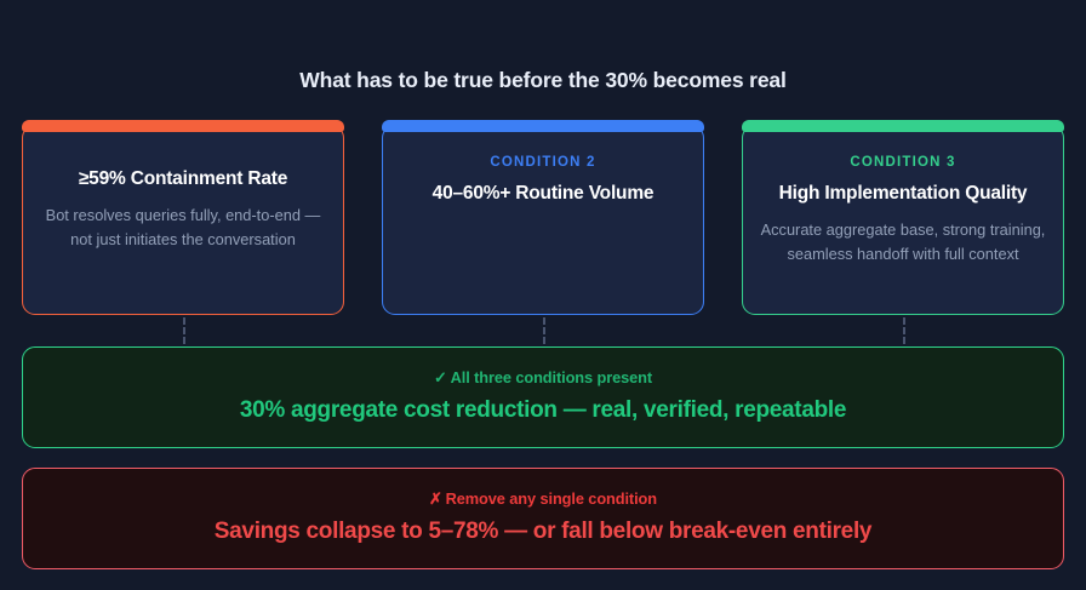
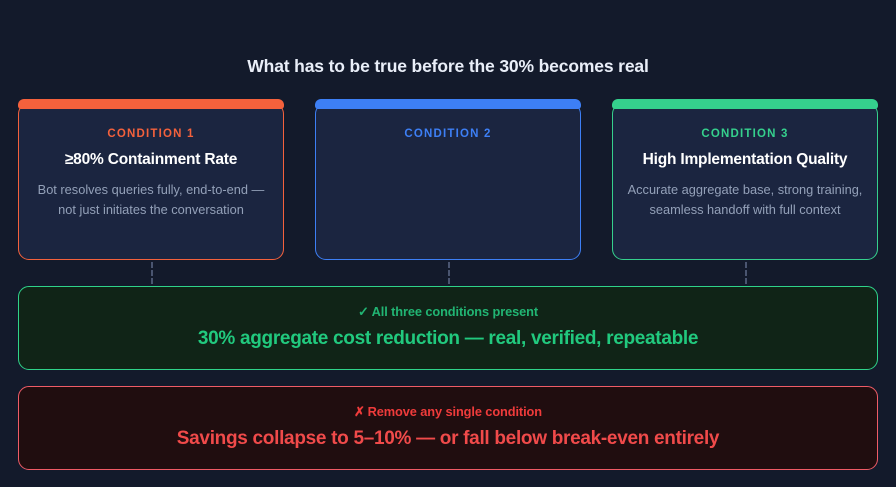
  What has to be true before the 30% becomes real
+ CONDITION 1
- ≥59% Containment Rate
+ ≥80% Containment Rate
  Bot resolves queries fully, end-to-end — not just initiates the conversation
  CONDITION 2
- 40–60%+ Routine Volume
  CONDITION 3
  High Implementation Quality
  Accurate aggregate base, strong training, seamless handoff with full context
  ✓ All three conditions present
  30% aggregate cost reduction — real, verified, repeatable
  ✗ Remove any single condition
- Savings collapse to 5–78% — or fall below break-even entirely
+ Savings collapse to 5–10% — or fall below break-even entirely
